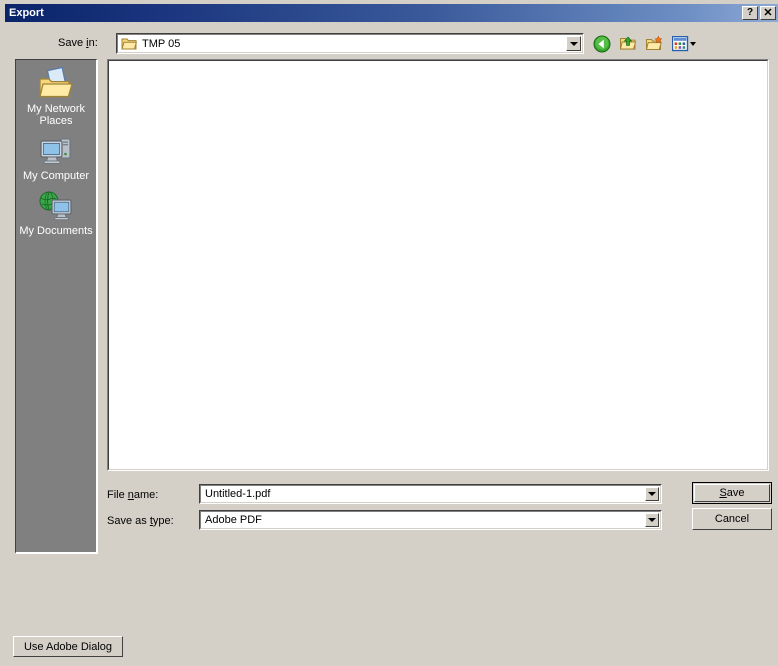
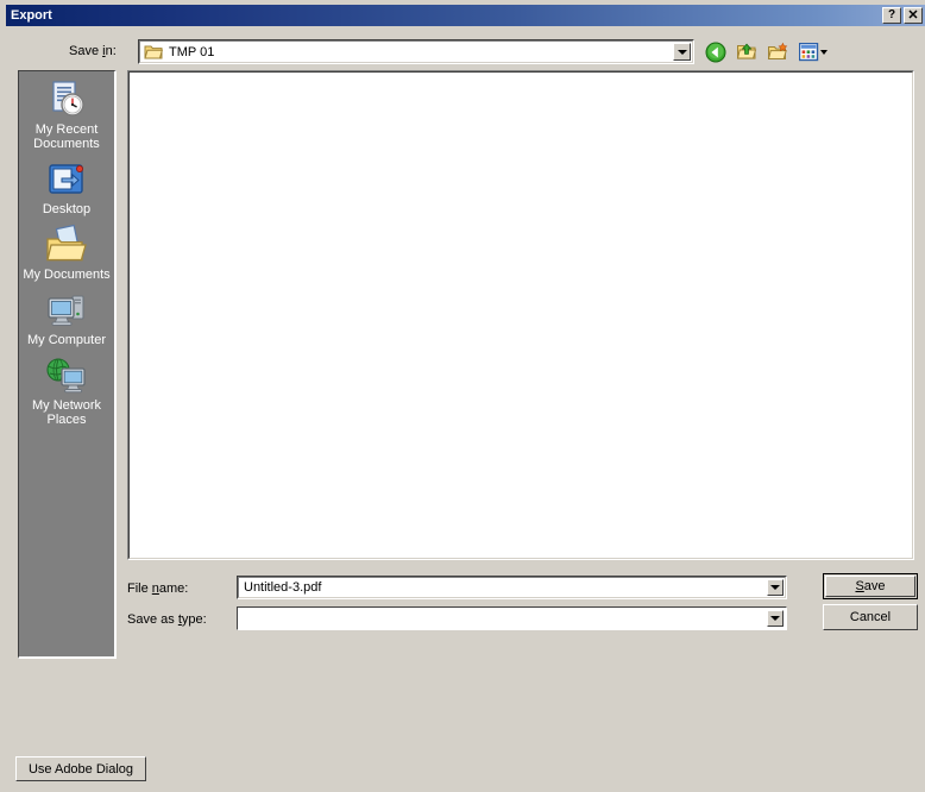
  Export
  ?
  ✕
  Save in:
- TMP 05
+ TMP 01
+ My Recent Documents
+ Desktop
- My Network Places
+ My Documents
  My Computer
- My Documents
+ My Network Places
  File name:
- Untitled-1.pdf
+ Untitled-3.pdf
  Save as type:
- Adobe PDF
  Save
  Cancel
  Use Adobe Dialog
